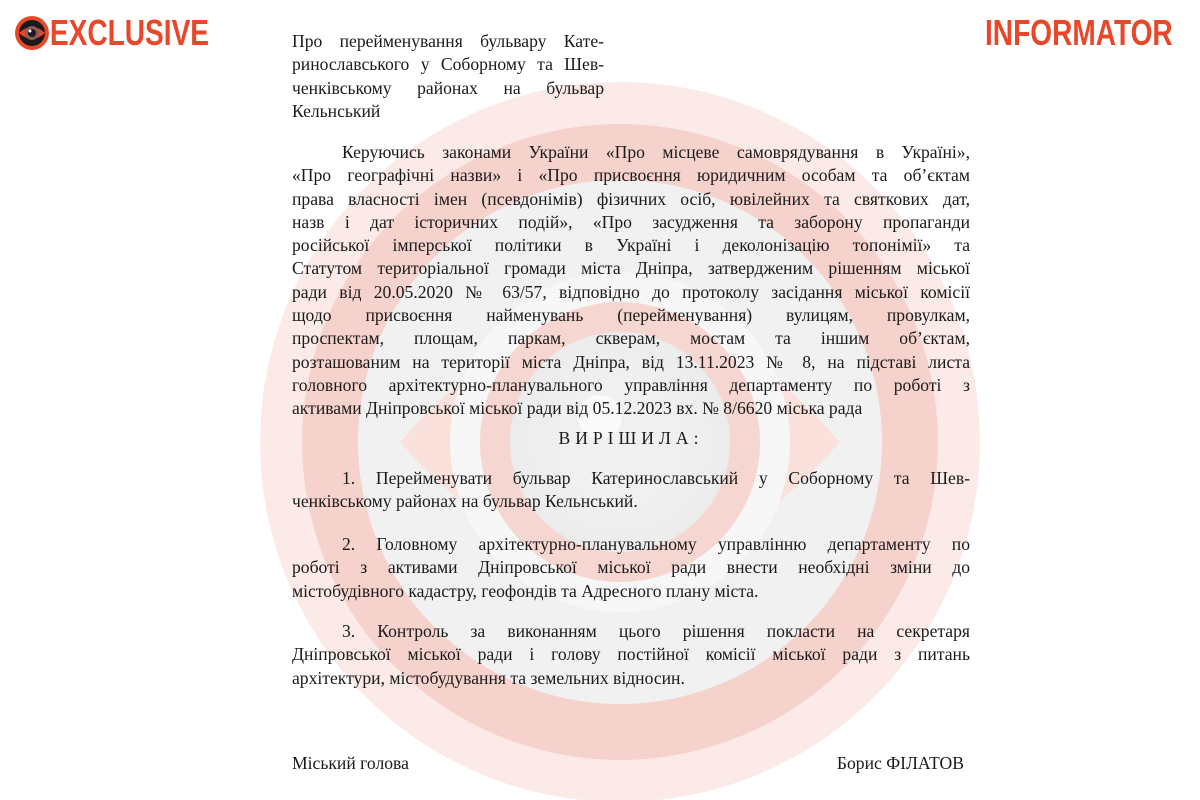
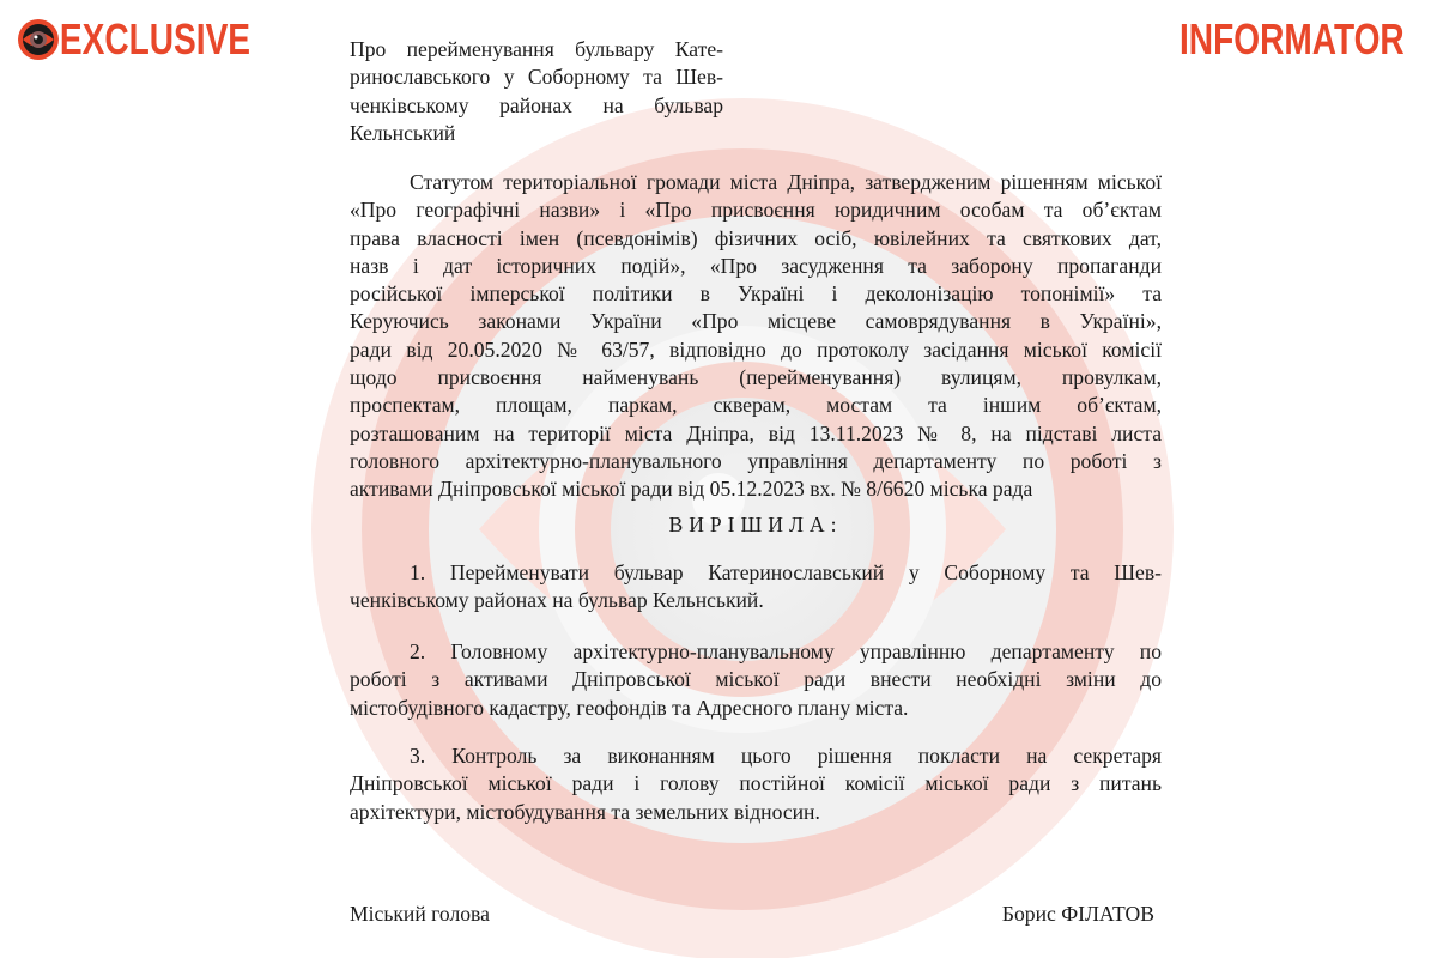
  EXCLUSIVE
  INFORMATOR
  Про перейменування бульвару Кате-
  ринославського у Соборному та Шев-
  ченківському районах на бульвар
  Кельнський
- Керуючись законами України «Про місцеве самоврядування в Україні»,
+ Статутом територіальної громади міста Дніпра, затвердженим рішенням міської
  «Про географічні назви» і «Про присвоєння юридичним особам та об’єктам
  права власності імен (псевдонімів) фізичних осіб, ювілейних та святкових дат,
  назв і дат історичних подій», «Про засудження та заборону пропаганди
  російської імперської політики в Україні і деколонізацію топонімії» та
- Статутом територіальної громади міста Дніпра, затвердженим рішенням міської
+ Керуючись законами України «Про місцеве самоврядування в Україні»,
  ради від 20.05.2020 № 63/57, відповідно до протоколу засідання міської комісії
  щодо присвоєння найменувань (перейменування) вулицям, провулкам,
  проспектам, площам, паркам, скверам, мостам та іншим об’єктам,
  розташованим на території міста Дніпра, від 13.11.2023 № 8, на підставі листа
  головного архітектурно-планувального управління департаменту по роботі з
  активами Дніпровської міської ради від 05.12.2023 вх. № 8/6620 міська рада
  ВИРІШИЛА:
  1. Перейменувати бульвар Катеринославський у Соборному та Шев-
  ченківському районах на бульвар Кельнський.
  2. Головному архітектурно-планувальному управлінню департаменту по
  роботі з активами Дніпровської міської ради внести необхідні зміни до
  містобудівного кадастру, геофондів та Адресного плану міста.
  3. Контроль за виконанням цього рішення покласти на секретаря
  Дніпровської міської ради і голову постійної комісії міської ради з питань
  архітектури, містобудування та земельних відносин.
  Міський голова
  Борис ФІЛАТОВ
